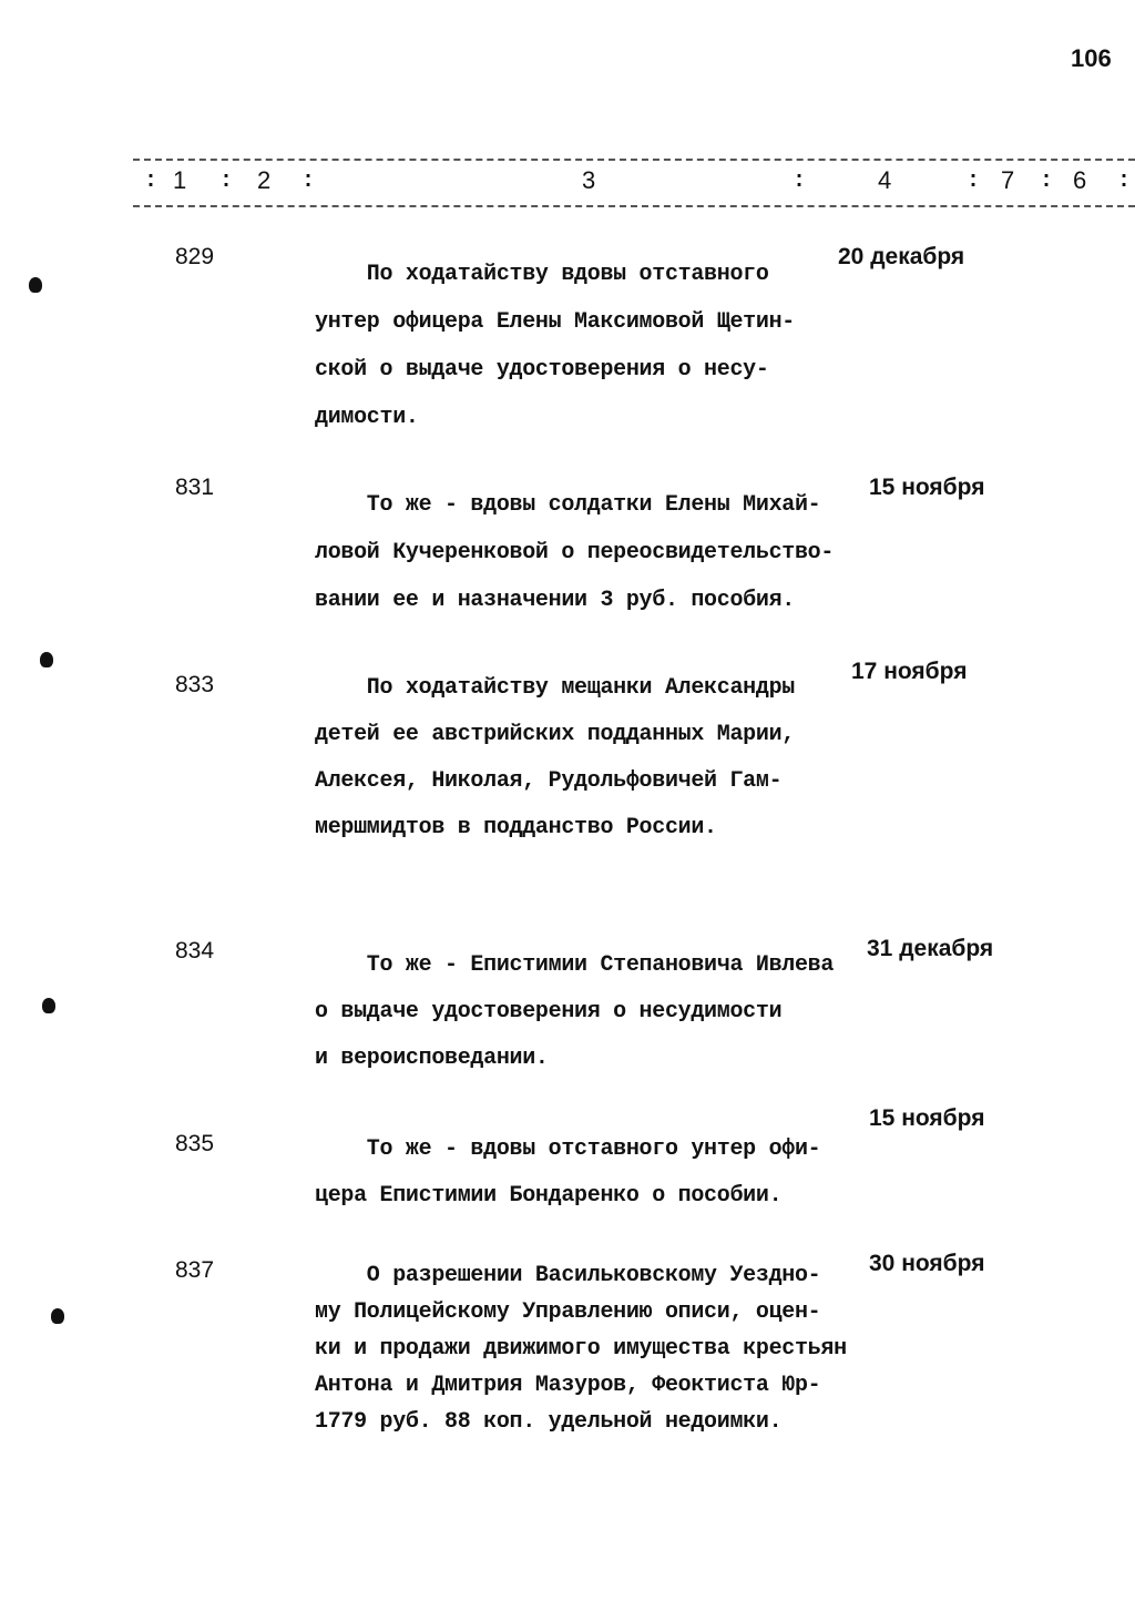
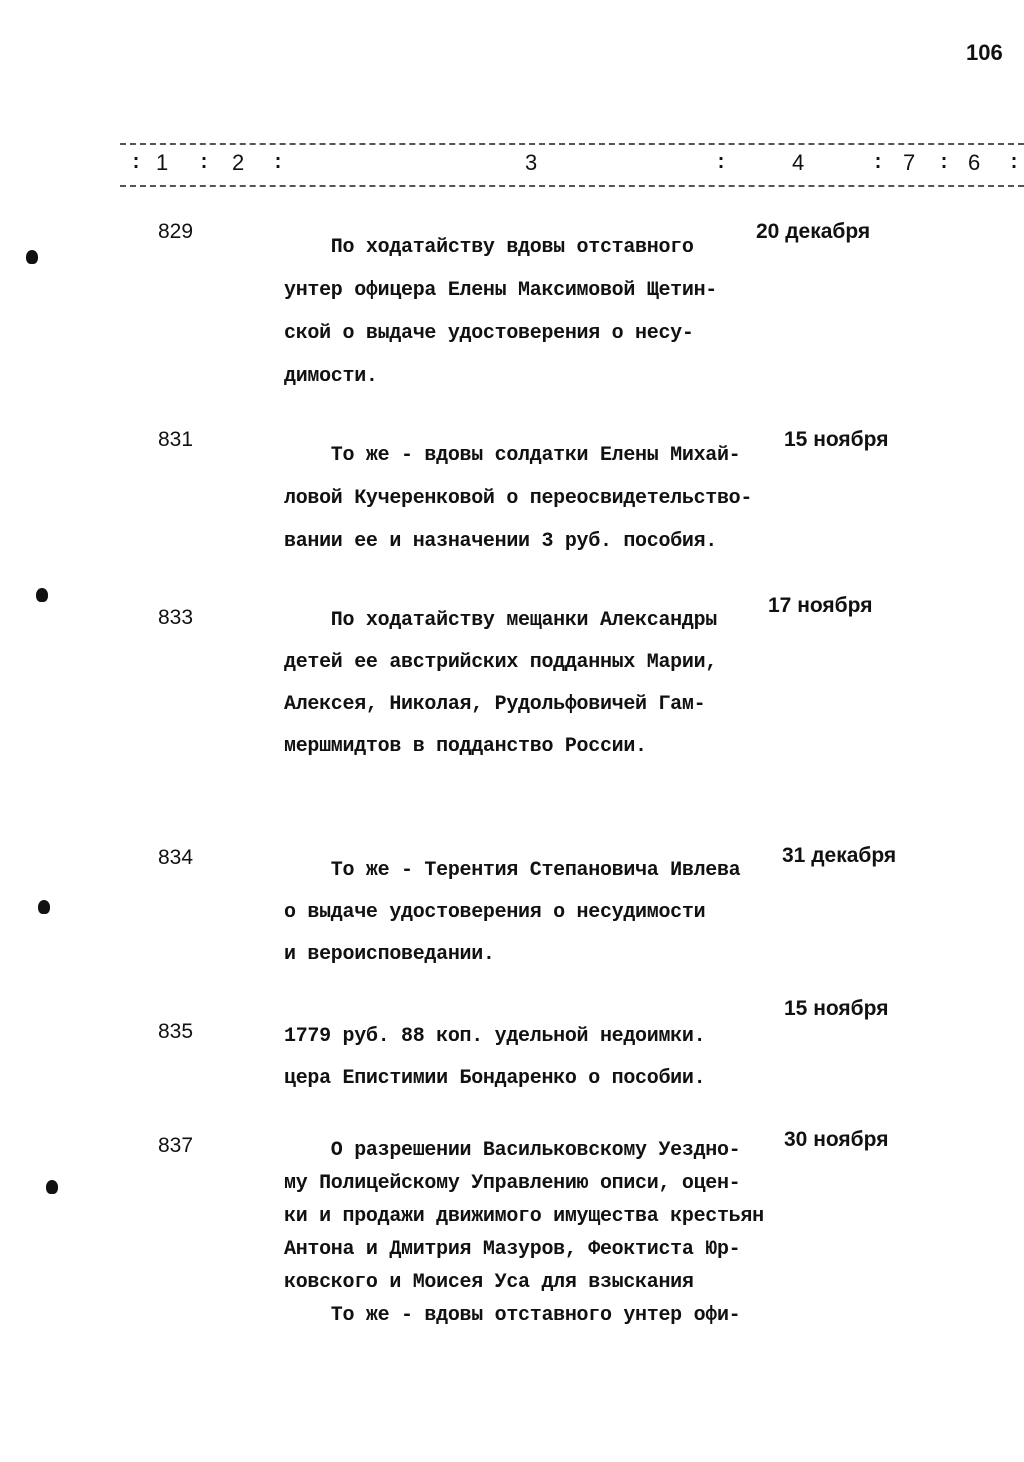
  106
  :
  1
  :
  2
  :
  3
  :
  4
  :
  7
  :
  6
  :
  829
  По ходатайству вдовы отставного
  унтер офицера Елены Максимовой Щетин-
  ской о выдаче удостоверения о несу-
  димости.
  20 декабря
  831
  То же - вдовы солдатки Елены Михай-
  ловой Кучеренковой о переосвидетельство-
  вании ее и назначении 3 руб. пособия.
  15 ноября
  833
  По ходатайству мещанки Александры
  детей ее австрийских подданных Марии,
  Алексея, Николая, Рудольфовичей Гам-
  мершмидтов в подданство России.
  17 ноября
  834
- То же - Епистимии Степановича Ивлева
+ То же - Терентия Степановича Ивлева
  о выдаче удостоверения о несудимости
  и вероисповедании.
  31 декабря
  835
- То же - вдовы отставного унтер офи-
+ 1779 руб. 88 коп. удельной недоимки.
  цера Епистимии Бондаренко о пособии.
  15 ноября
  837
  О разрешении Васильковскому Уездно-
  му Полицейскому Управлению описи, оцен-
  ки и продажи движимого имущества крестьян
  Антона и Дмитрия Мазуров, Феоктиста Юр-
+ ковского и Моисея Уса для взыскания
- 1779 руб. 88 коп. удельной недоимки.
+ То же - вдовы отставного унтер офи-
  30 ноября
